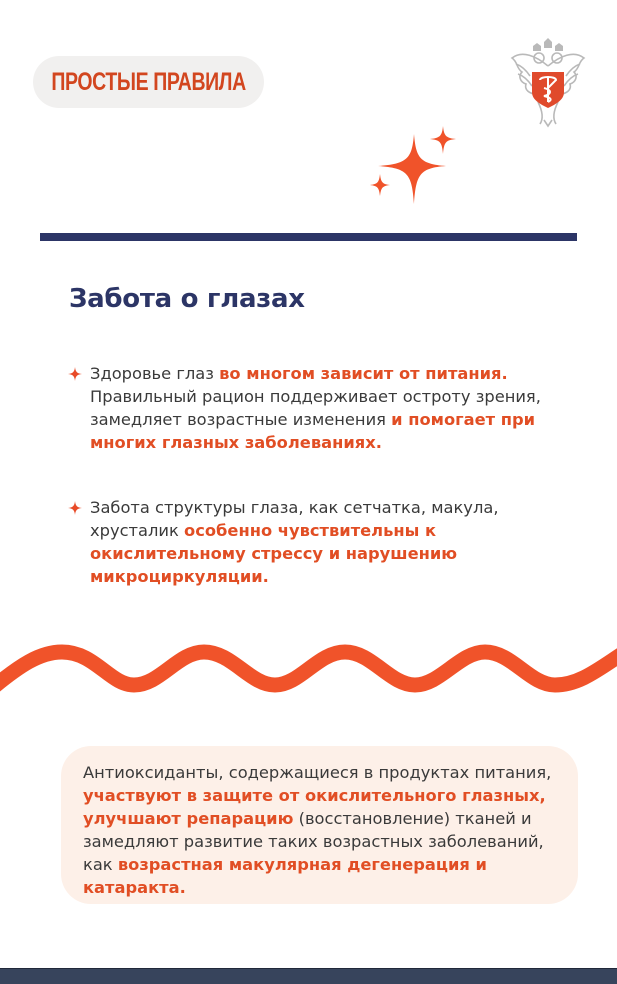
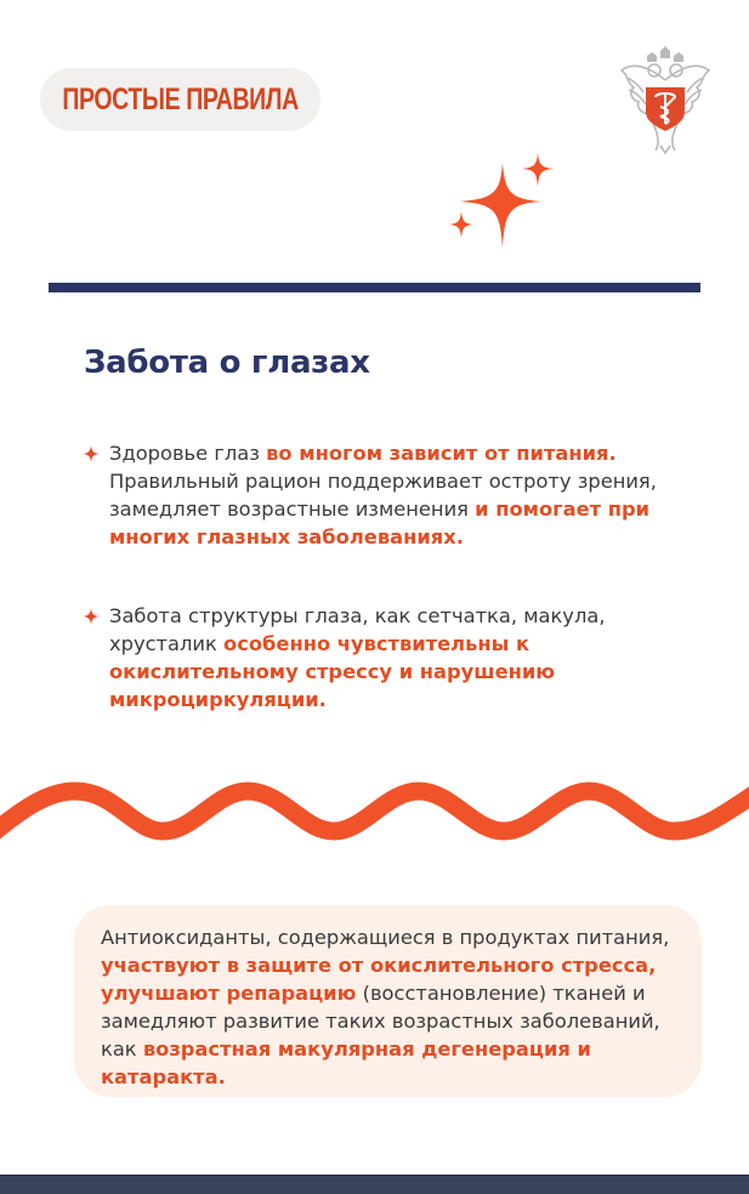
  ПРОСТЫЕ ПРАВИЛА
  Забота о глазах
  Здоровье глаз во многом зависит от питания. Правильный рацион поддерживает остроту зрения, замедляет возрастные изменения и помогает при многих глазных заболеваниях.
  Забота структуры глаза, как сетчатка, макула, хрусталик особенно чувствительны к окислительному стрессу и нарушению микроциркуляции.
- Антиоксиданты, содержащиеся в продуктах питания, участвуют в защите от окислительного глазных, улучшают репарацию (восстановление) тканей и замедляют развитие таких возрастных заболеваний, как возрастная макулярная дегенерация и катаракта.
+ Антиоксиданты, содержащиеся в продуктах питания, участвуют в защите от окислительного стресса, улучшают репарацию (восстановление) тканей и замедляют развитие таких возрастных заболеваний, как возрастная макулярная дегенерация и катаракта.
